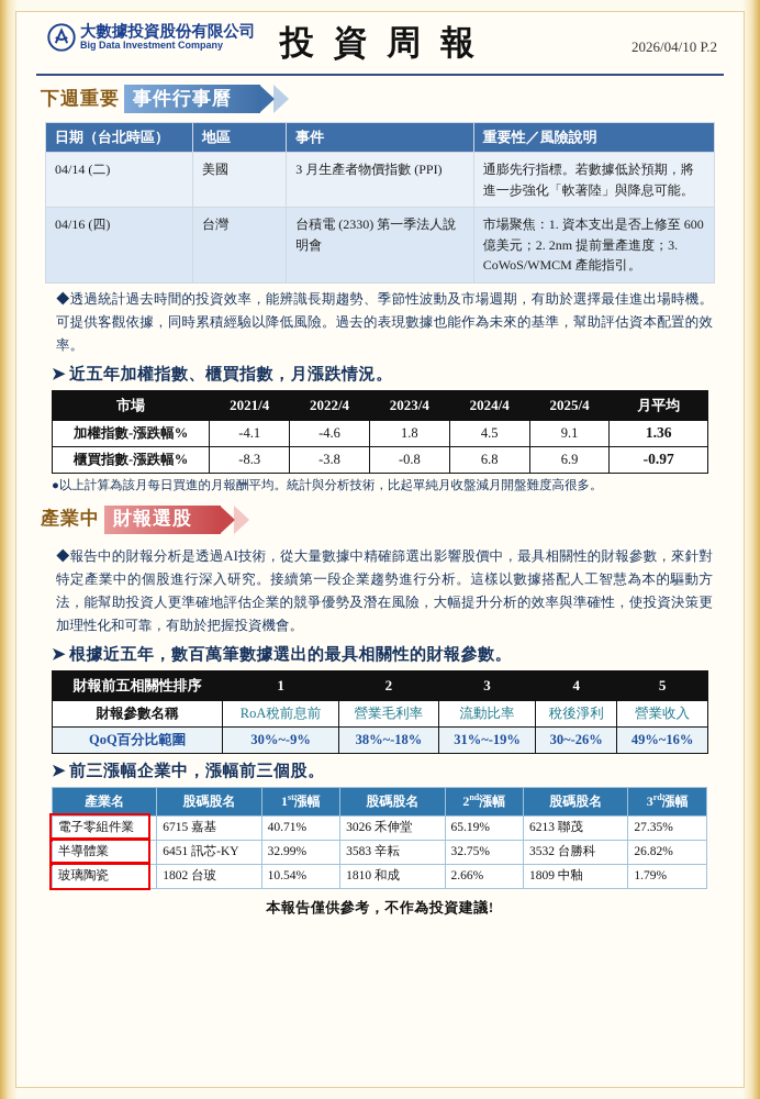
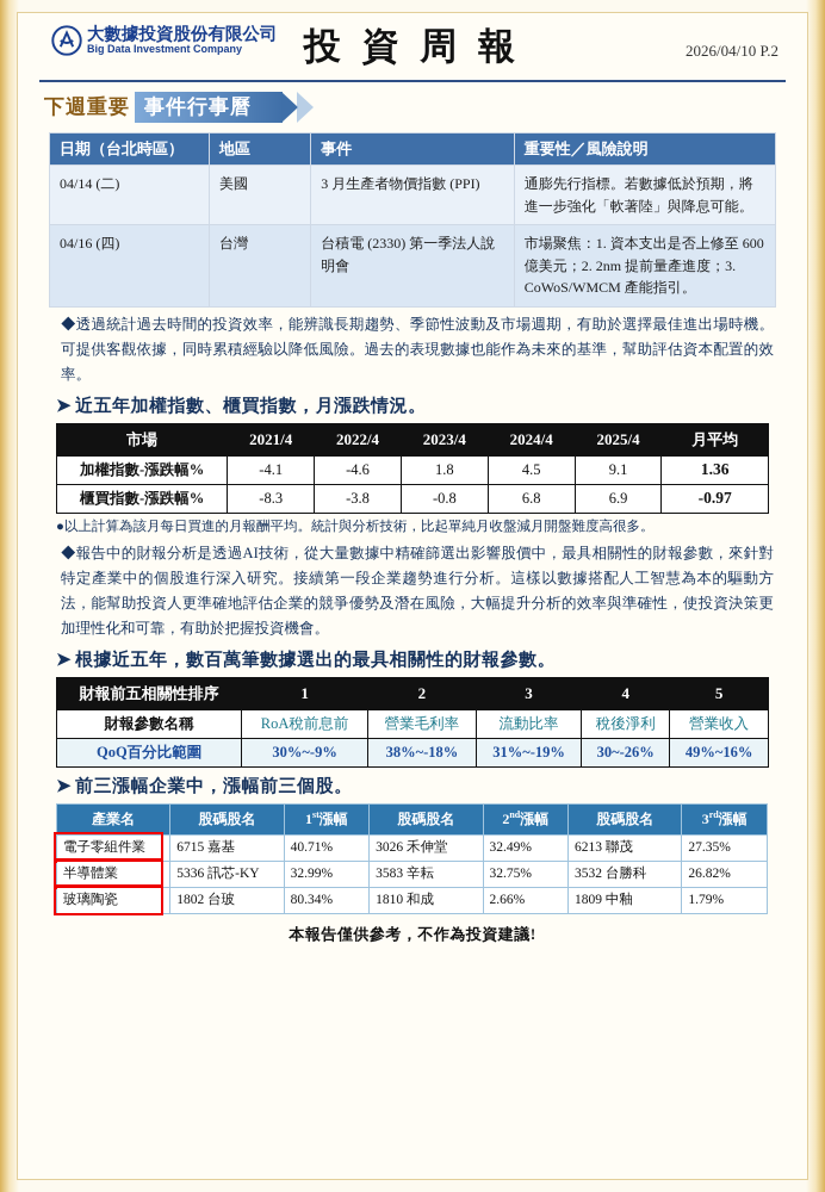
  大數據投資股份有限公司
  Big Data Investment Company
  投 資 周 報
  2026/04/10 P.2
  下週重要
  事件行事曆
  日期（台北時區）	地區	事件	重要性／風險說明
  04/14 (二)	美國	3 月生產者物價指數 (PPI)	通膨先行指標。若數據低於預期，將進一步強化「軟著陸」與降息可能。
  04/16 (四)	台灣	台積電 (2330) 第一季法人說明會	市場聚焦：1. 資本支出是否上修至 600 億美元；2. 2nm 提前量產進度；3. CoWoS/WMCM 產能指引。
  ◆透過統計過去時間的投資效率，能辨識長期趨勢、季節性波動及市場週期，有助於選擇最佳進出場時機。可提供客觀依據，同時累積經驗以降低風險。過去的表現數據也能作為未來的基準，幫助評估資本配置的效率。
  ➤ 近五年加權指數、櫃買指數，月漲跌情況。
  市場	2021/4	2022/4	2023/4	2024/4	2025/4	月平均
  加權指數-漲跌幅%	-4.1	-4.6	1.8	4.5	9.1	1.36
  櫃買指數-漲跌幅%	-8.3	-3.8	-0.8	6.8	6.9	-0.97
  ●以上計算為該月每日買進的月報酬平均。統計與分析技術，比起單純月收盤減月開盤難度高很多。
- 產業中
- 財報選股
  ◆報告中的財報分析是透過AI技術，從大量數據中精確篩選出影響股價中，最具相關性的財報參數，來針對特定產業中的個股進行深入研究。接續第一段企業趨勢進行分析。這樣以數據搭配人工智慧為本的驅動方法，能幫助投資人更準確地評估企業的競爭優勢及潛在風險，大幅提升分析的效率與準確性，使投資決策更加理性化和可靠，有助於把握投資機會。
  ➤ 根據近五年，數百萬筆數據選出的最具相關性的財報參數。
  財報前五相關性排序	1	2	3	4	5
  財報參數名稱	RoA稅前息前	營業毛利率	流動比率	稅後淨利	營業收入
  QoQ百分比範圍	30%~-9%	38%~-18%	31%~-19%	30~-26%	49%~16%
  ➤ 前三漲幅企業中，漲幅前三個股。
  產業名	股碼股名	1st漲幅	股碼股名	2nd漲幅	股碼股名	3rd漲幅
- 電子零組件業	6715 嘉基	40.71%	3026 禾伸堂	65.19%	6213 聯茂	27.35%
+ 電子零組件業	6715 嘉基	40.71%	3026 禾伸堂	32.49%	6213 聯茂	27.35%
- 半導體業	6451 訊芯-KY	32.99%	3583 辛耘	32.75%	3532 台勝科	26.82%
+ 半導體業	5336 訊芯-KY	32.99%	3583 辛耘	32.75%	3532 台勝科	26.82%
- 玻璃陶瓷	1802 台玻	10.54%	1810 和成	2.66%	1809 中釉	1.79%
+ 玻璃陶瓷	1802 台玻	80.34%	1810 和成	2.66%	1809 中釉	1.79%
  本報告僅供參考，不作為投資建議!
